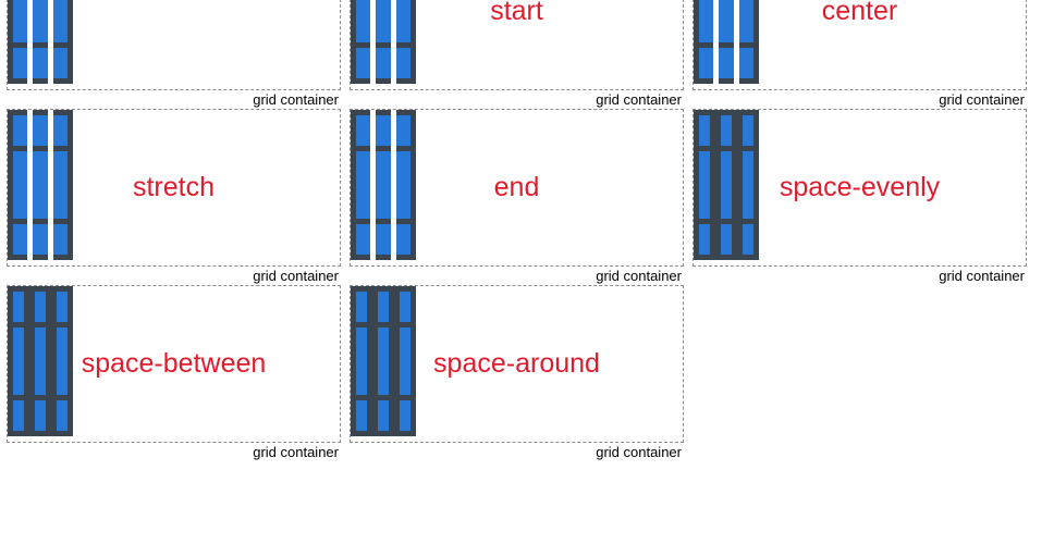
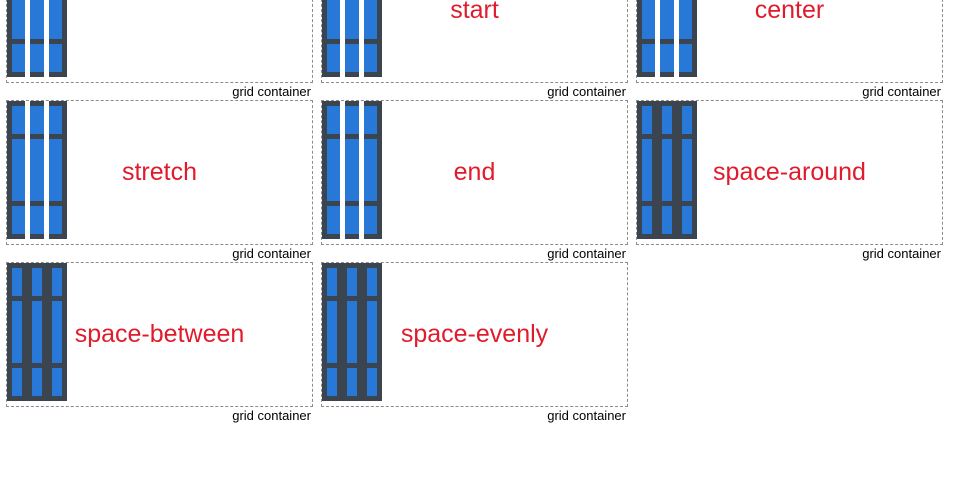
  grid container
  start
  grid container
  center
  grid container
  stretch
  grid container
  end
  grid container
- space-evenly
+ space-around
  grid container
  space-between
  grid container
- space-around
+ space-evenly
  grid container
